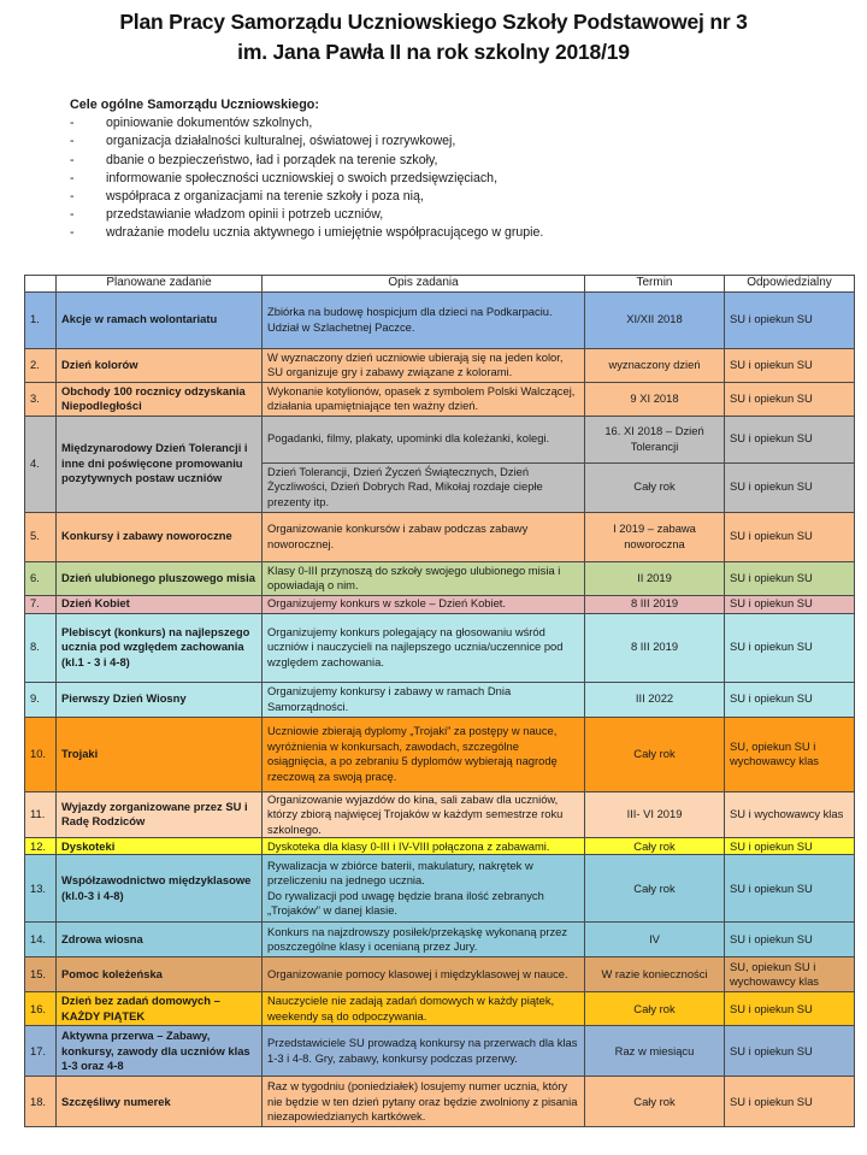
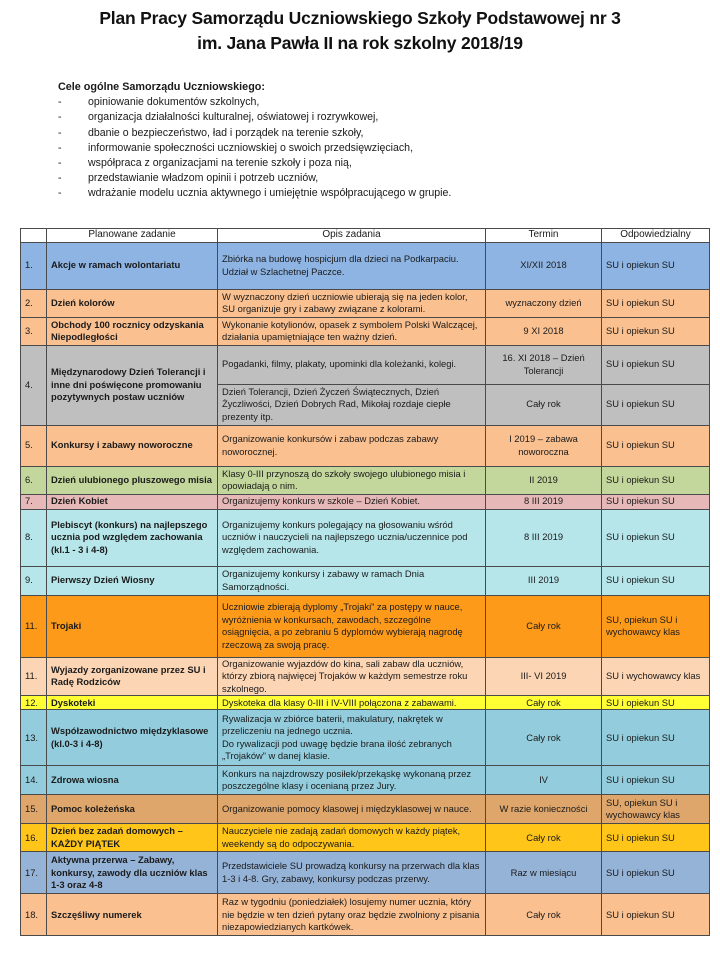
  Plan Pracy Samorządu Uczniowskiego Szkoły Podstawowej nr 3
  im. Jana Pawła II na rok szkolny 2018/19
  Cele ogólne Samorządu Uczniowskiego:
  -
  opiniowanie dokumentów szkolnych,
  -
  organizacja działalności kulturalnej, oświatowej i rozrywkowej,
  -
  dbanie o bezpieczeństwo, ład i porządek na terenie szkoły,
  -
  informowanie społeczności uczniowskiej o swoich przedsięwzięciach,
  -
  współpraca z organizacjami na terenie szkoły i poza nią,
  -
  przedstawianie władzom opinii i potrzeb uczniów,
  -
  wdrażanie modelu ucznia aktywnego i umiejętnie współpracującego w grupie.
  	Planowane zadanie	Opis zadania	Termin	Odpowiedzialny
  1.	Akcje w ramach wolontariatu	Zbiórka na budowę hospicjum dla dzieci na Podkarpaciu. Udział w Szlachetnej Paczce.	XI/XII 2018	SU i opiekun SU
  2.	Dzień kolorów	W wyznaczony dzień uczniowie ubierają się na jeden kolor, SU organizuje gry i zabawy związane z kolorami.	wyznaczony dzień	SU i opiekun SU
  3.	Obchody 100 rocznicy odzyskania Niepodległości	Wykonanie kotylionów, opasek z symbolem Polski Walczącej, działania upamiętniające ten ważny dzień.	9 XI 2018	SU i opiekun SU
  4.	Międzynarodowy Dzień Tolerancji i inne dni poświęcone promowaniu pozytywnych postaw uczniów	Pogadanki, filmy, plakaty, upominki dla koleżanki, kolegi.	16. XI 2018 – Dzień Tolerancji	SU i opiekun SU
  Dzień Tolerancji, Dzień Życzeń Świątecznych, Dzień Życzliwości, Dzień Dobrych Rad, Mikołaj rozdaje ciepłe prezenty itp.	Cały rok	SU i opiekun SU
  5.	Konkursy i zabawy noworoczne	Organizowanie konkursów i zabaw podczas zabawy noworocznej.	I 2019 – zabawa noworoczna	SU i opiekun SU
  6.	Dzień ulubionego pluszowego misia	Klasy 0-III przynoszą do szkoły swojego ulubionego misia i opowiadają o nim.	II 2019	SU i opiekun SU
  7.	Dzień Kobiet	Organizujemy konkurs w szkole – Dzień Kobiet.	8 III 2019	SU i opiekun SU
  8.	Plebiscyt (konkurs) na najlepszego ucznia pod względem zachowania (kl.1 - 3 i 4-8)	Organizujemy konkurs polegający na głosowaniu wśród uczniów i nauczycieli na najlepszego ucznia/uczennice pod względem zachowania.	8 III 2019	SU i opiekun SU
- 9.	Pierwszy Dzień Wiosny	Organizujemy konkursy i zabawy w ramach Dnia Samorządności.	III 2022	SU i opiekun SU
+ 9.	Pierwszy Dzień Wiosny	Organizujemy konkursy i zabawy w ramach Dnia Samorządności.	III 2019	SU i opiekun SU
- 10.	Trojaki	Uczniowie zbierają dyplomy „Trojaki” za postępy w nauce, wyróżnienia w konkursach, zawodach, szczególne osiągnięcia, a po zebraniu 5 dyplomów wybierają nagrodę rzeczową za swoją pracę.	Cały rok	SU, opiekun SU i wychowawcy klas
+ 11.	Trojaki	Uczniowie zbierają dyplomy „Trojaki” za postępy w nauce, wyróżnienia w konkursach, zawodach, szczególne osiągnięcia, a po zebraniu 5 dyplomów wybierają nagrodę rzeczową za swoją pracę.	Cały rok	SU, opiekun SU i wychowawcy klas
  11.	Wyjazdy zorganizowane przez SU i Radę Rodziców	Organizowanie wyjazdów do kina, sali zabaw dla uczniów, którzy zbiorą najwięcej Trojaków w każdym semestrze roku szkolnego.	III- VI 2019	SU i wychowawcy klas
  12.	Dyskoteki	Dyskoteka dla klasy 0-III i IV-VIII połączona z zabawami.	Cały rok	SU i opiekun SU
  13.	Współzawodnictwo międzyklasowe (kl.0-3 i 4-8)	Rywalizacja w zbiórce baterii, makulatury, nakrętek w przeliczeniu na jednego ucznia. Do rywalizacji pod uwagę będzie brana ilość zebranych „Trojaków” w danej klasie.	Cały rok	SU i opiekun SU
  14.	Zdrowa wiosna	Konkurs na najzdrowszy posiłek/przekąskę wykonaną przez poszczególne klasy i ocenianą przez Jury.	IV	SU i opiekun SU
  15.	Pomoc koleżeńska	Organizowanie pomocy klasowej i międzyklasowej w nauce.	W razie konieczności	SU, opiekun SU i wychowawcy klas
  16.	Dzień bez zadań domowych – KAŻDY PIĄTEK	Nauczyciele nie zadają zadań domowych w każdy piątek, weekendy są do odpoczywania.	Cały rok	SU i opiekun SU
  17.	Aktywna przerwa – Zabawy, konkursy, zawody dla uczniów klas 1-3 oraz 4-8	Przedstawiciele SU prowadzą konkursy na przerwach dla klas 1-3 i 4-8. Gry, zabawy, konkursy podczas przerwy.	Raz w miesiącu	SU i opiekun SU
  18.	Szczęśliwy numerek	Raz w tygodniu (poniedziałek) losujemy numer ucznia, który nie będzie w ten dzień pytany oraz będzie zwolniony z pisania niezapowiedzianych kartkówek.	Cały rok	SU i opiekun SU
